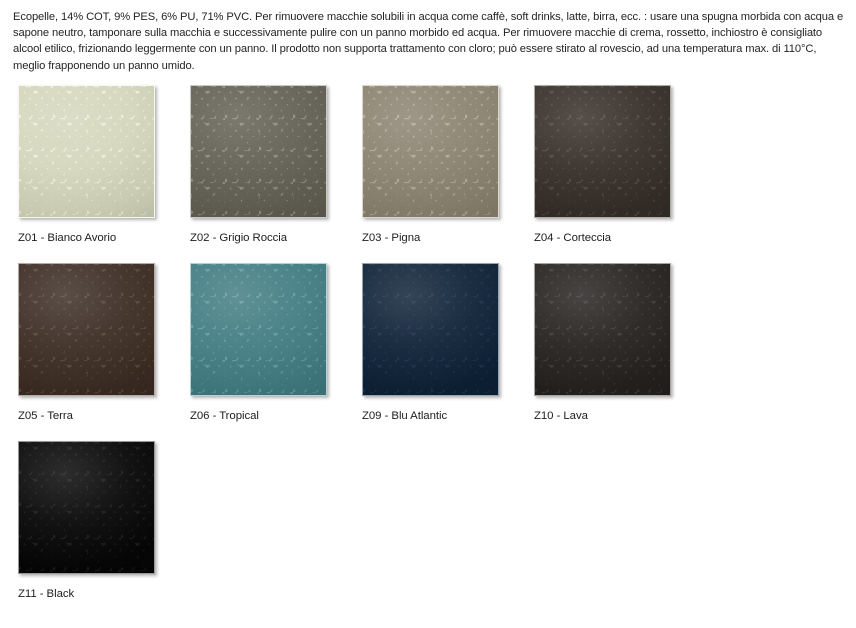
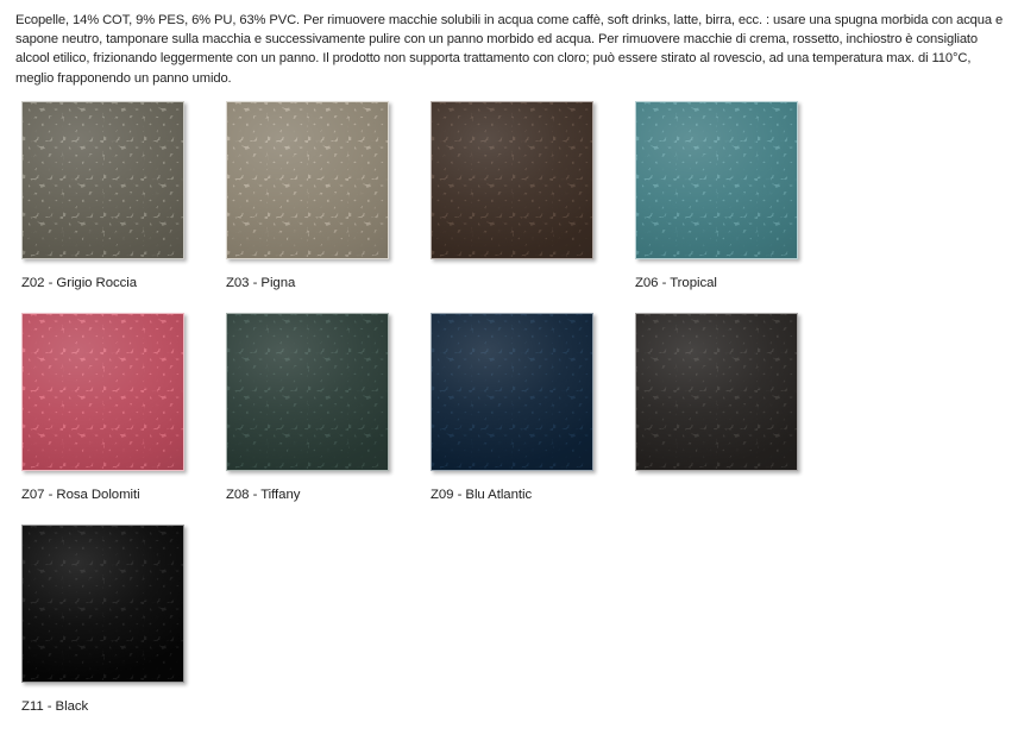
- Ecopelle, 14% COT, 9% PES, 6% PU, 71% PVC. Per rimuovere macchie solubili in acqua come caffè, soft drinks, latte, birra, ecc. : usare una spugna morbida con acqua e sapone neutro, tamponare sulla macchia e successivamente pulire con un panno morbido ed acqua. Per rimuovere macchie di crema, rossetto, inchiostro è consigliato alcool etilico, frizionando leggermente con un panno. Il prodotto non supporta trattamento con cloro; può essere stirato al rovescio, ad una temperatura max. di 110°C, meglio frapponendo un panno umido.
+ Ecopelle, 14% COT, 9% PES, 6% PU, 63% PVC. Per rimuovere macchie solubili in acqua come caffè, soft drinks, latte, birra, ecc. : usare una spugna morbida con acqua e sapone neutro, tamponare sulla macchia e successivamente pulire con un panno morbido ed acqua. Per rimuovere macchie di crema, rossetto, inchiostro è consigliato alcool etilico, frizionando leggermente con un panno. Il prodotto non supporta trattamento con cloro; può essere stirato al rovescio, ad una temperatura max. di 110°C, meglio frapponendo un panno umido.
- Z01 - Bianco Avorio
  Z02 - Grigio Roccia
  Z03 - Pigna
- Z04 - Corteccia
- Z05 - Terra
  Z06 - Tropical
+ Z07 - Rosa Dolomiti
+ Z08 - Tiffany
  Z09 - Blu Atlantic
- Z10 - Lava
  Z11 - Black
